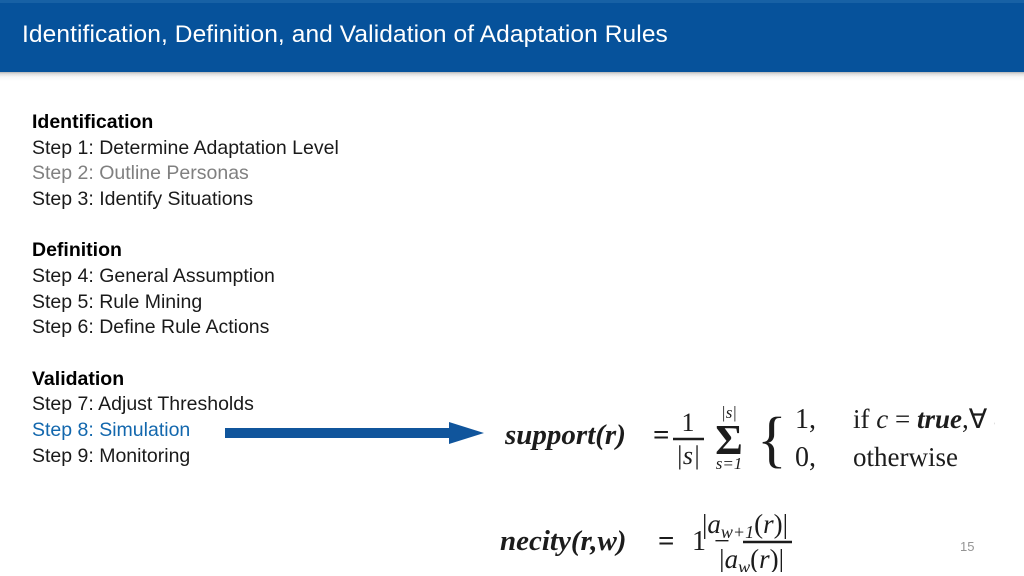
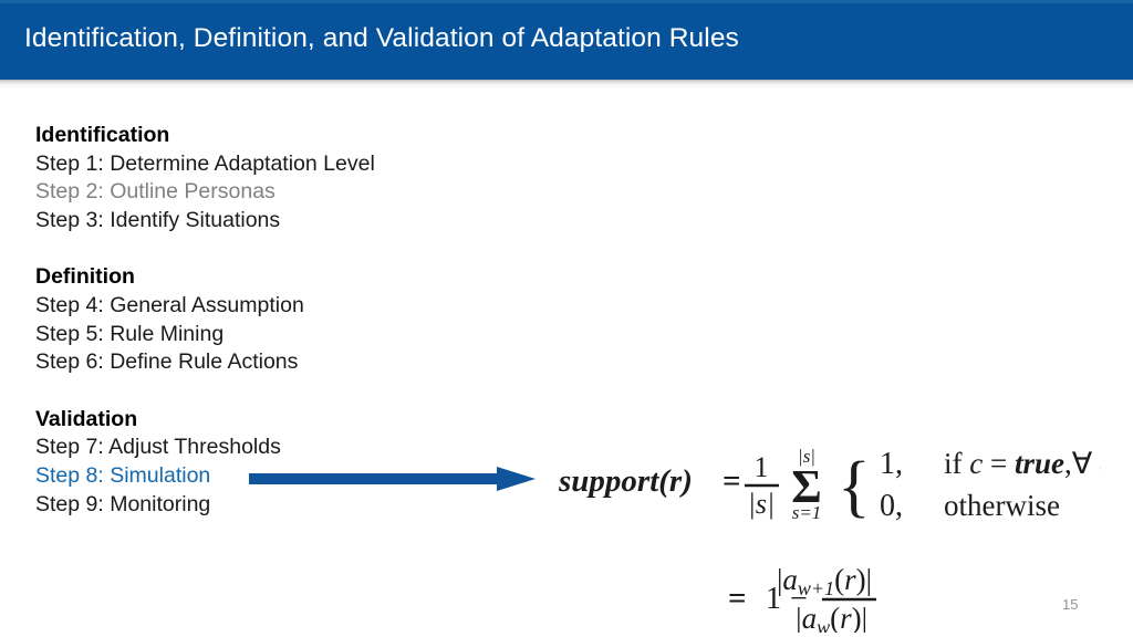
  Identification, Definition, and Validation of Adaptation Rules
  Identification
  Step 1: Determine Adaptation Level
  Step 2: Outline Personas
  Step 3: Identify Situations
  Definition
  Step 4: General Assumption
  Step 5: Rule Mining
  Step 6: Define Rule Actions
  Validation
  Step 7: Adjust Thresholds
  Step 8: Simulation
  Step 9: Monitoring
  support(r)
  =
  1
  |s|
  |s|
  Σ
  s=1
  {
  1,
  if c = true,∀
  0,
  otherwise
- necity(r,w)
  =
  1
  −
  |aw+1(r)|
  |aw(r)|
  15
